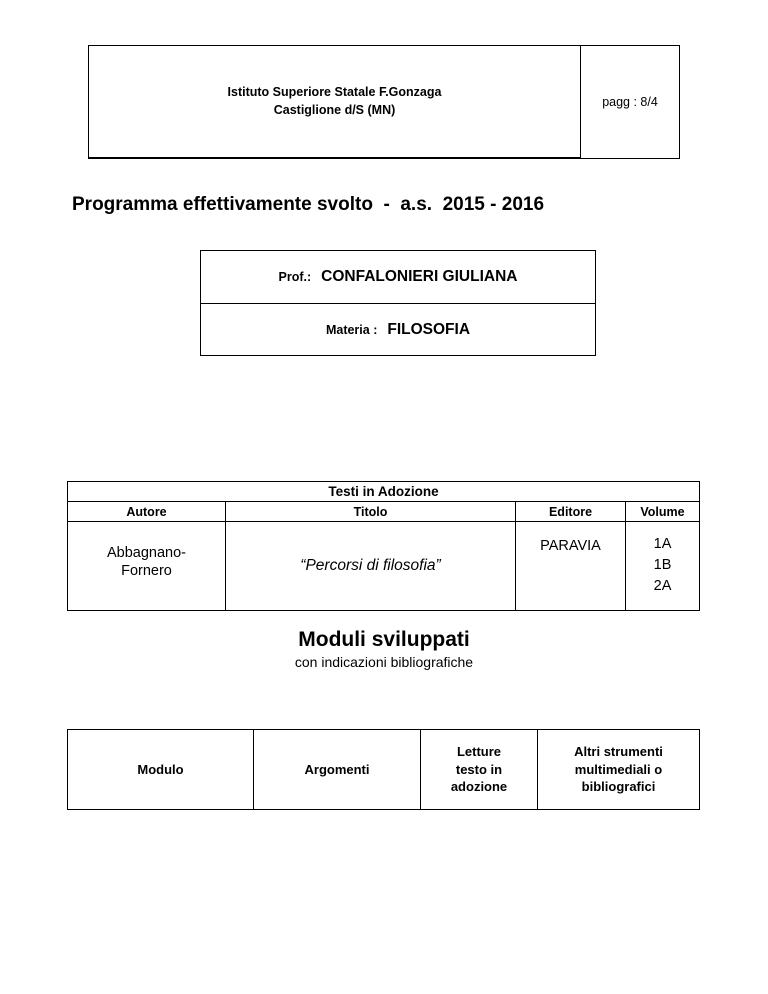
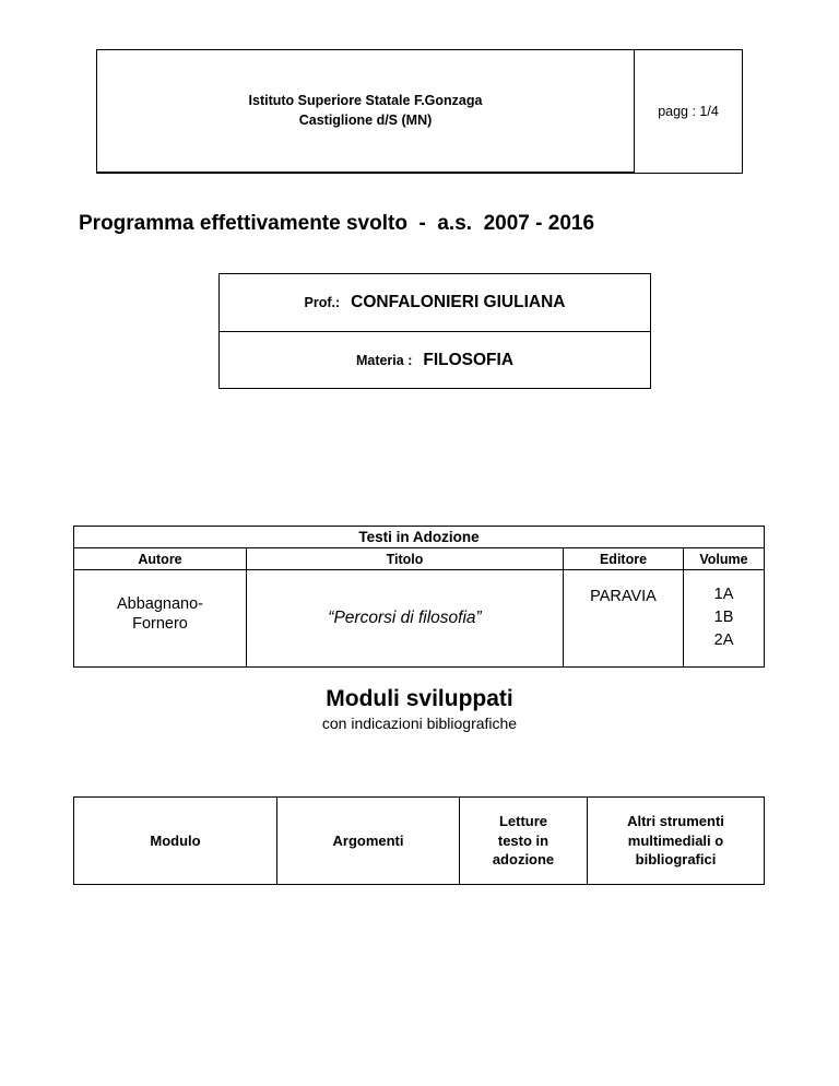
  Istituto Superiore Statale F.Gonzaga
  Castiglione d/S (MN)
- pagg : 8/4
+ pagg : 1/4
- Programma effettivamente svolto - a.s. 2015 - 2016
+ Programma effettivamente svolto - a.s. 2007 - 2016
  Prof.:
  CONFALONIERI GIULIANA
  Materia :
  FILOSOFIA
  Testi in Adozione
  Autore
  Titolo
  Editore
  Volume
  Abbagnano-
  Fornero
  “Percorsi di filosofia”
  PARAVIA
  1A
  1B
  2A
  Moduli sviluppati
  con indicazioni bibliografiche
  Modulo
  Argomenti
  Letture
  testo in
  adozione
  Altri strumenti
  multimediali o
  bibliografici
